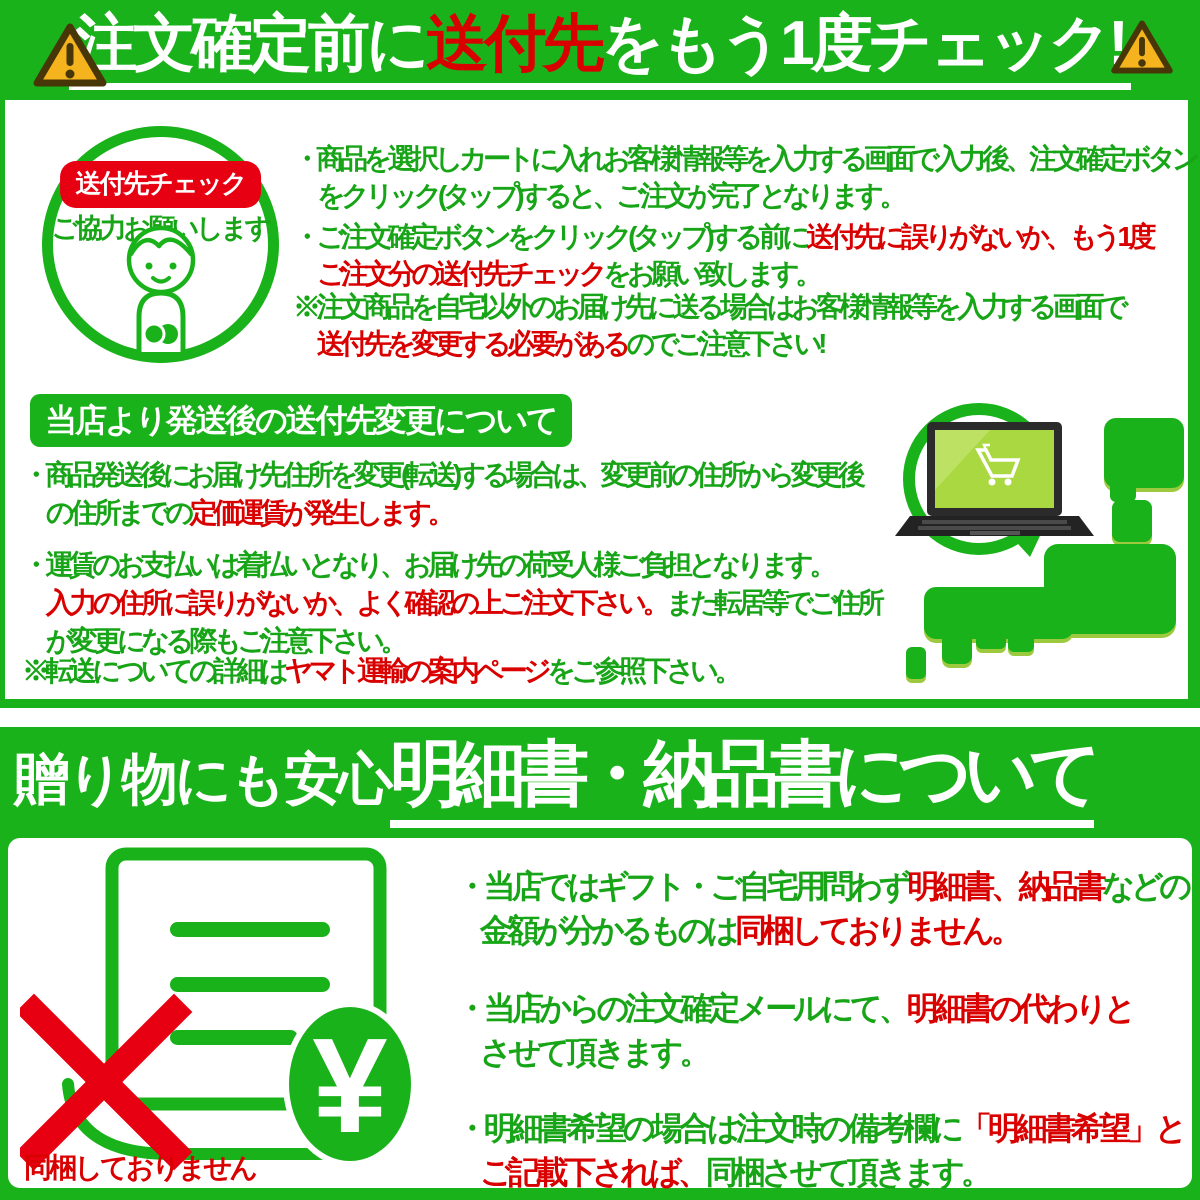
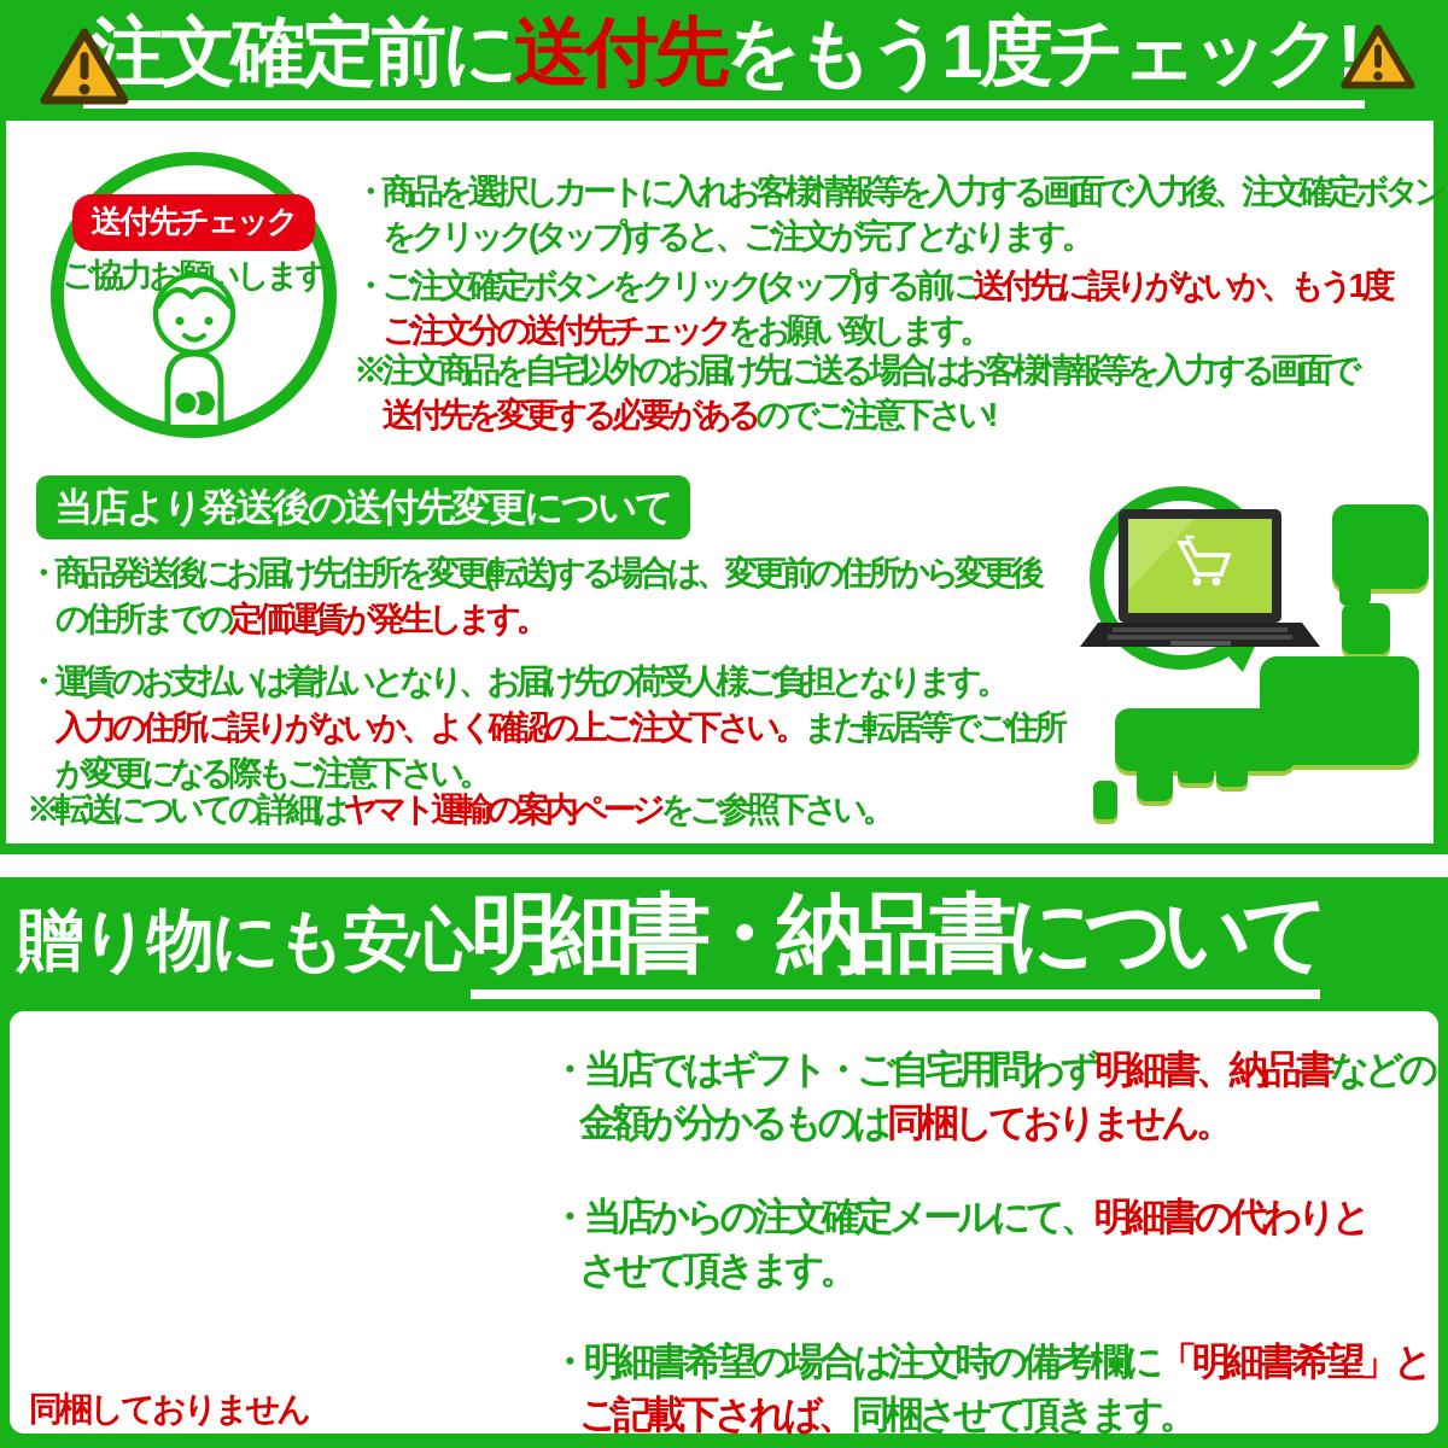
  注文確定前に送付先をもう1度チェック!
  送付先チェック
  ご協力おいします
  ・商品を選択しカートに入れお客様情報等を入力する画面で入力後、注文確定ボタン
  をクリック(タップ)すると、ご注文が完了となります。
  ・ご注文確定ボタンをクリック(タップ)する前に送付先に誤りがないか、もう1度
  ご注文分の送付先チェックをお願い致します。
  ※注文商品を自宅以外のお届け先に送る場合はお客様情報等を入力する画面で
  送付先を変更する必要があるのでご注意下さい!
  当店より発送後の送付先変更について
  ・商品発送後にお届け先住所を変更(転送)する場合は、変更前の住所から変更後
  の住所までの定価運賃が発生します。
  ・運賃のお支払いは着払いとなり、お届け先の荷受人様ご負担となります。
  入力の住所に誤りがないか、よく確認の上ご注文下さい。また転居等でご住所
  が変更になる際もご注意下さい。
  ※転送についての詳細はヤマト運輸の案内ページをご参照下さい。
  贈り物にも安心
  明細書・納品書について
- ¥
  同梱しておりません
  ・当店ではギフト・ご自宅用問わず明細書、納品書などの
  金額が分かるものは同梱しておりません。
  ・当店からの注文確定メールにて、明細書の代わりと
  させて頂きます。
  ・明細書希望の場合は注文時の備考欄に「明細書希望」と
  ご記載下されば、同梱させて頂きます。
